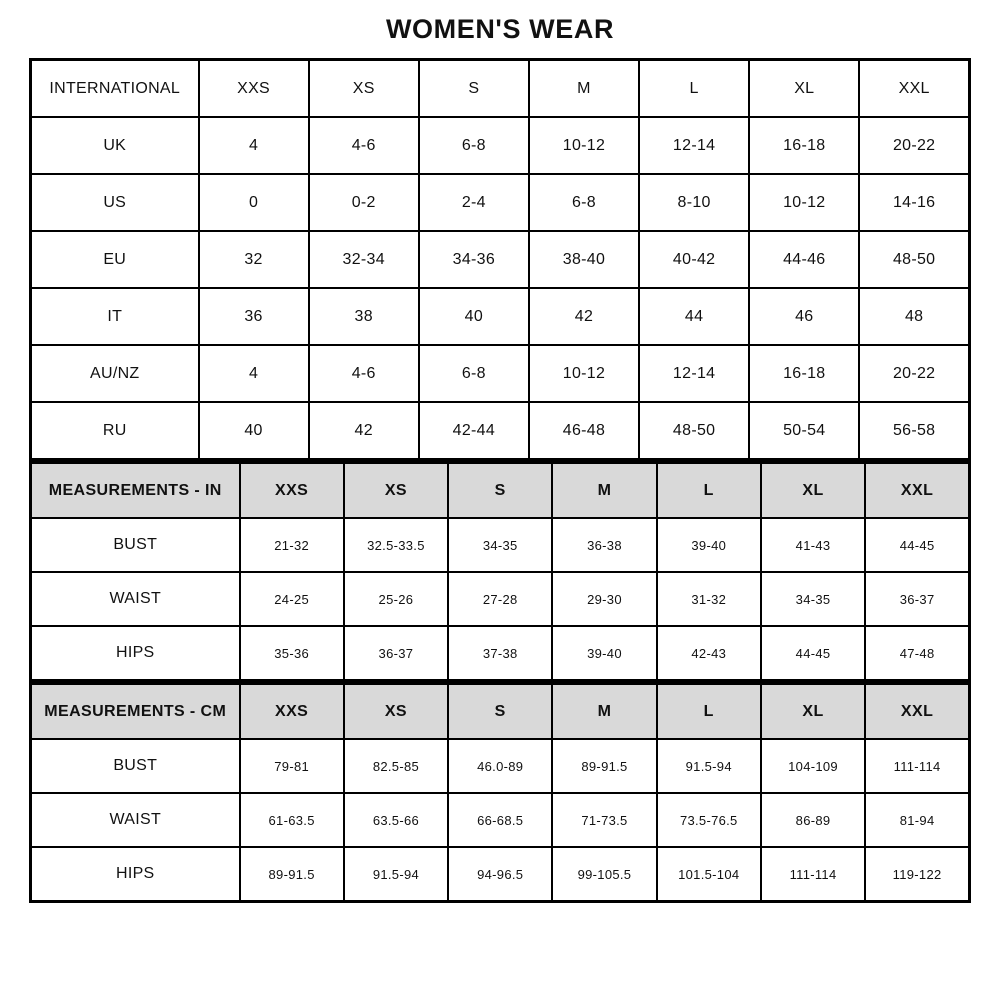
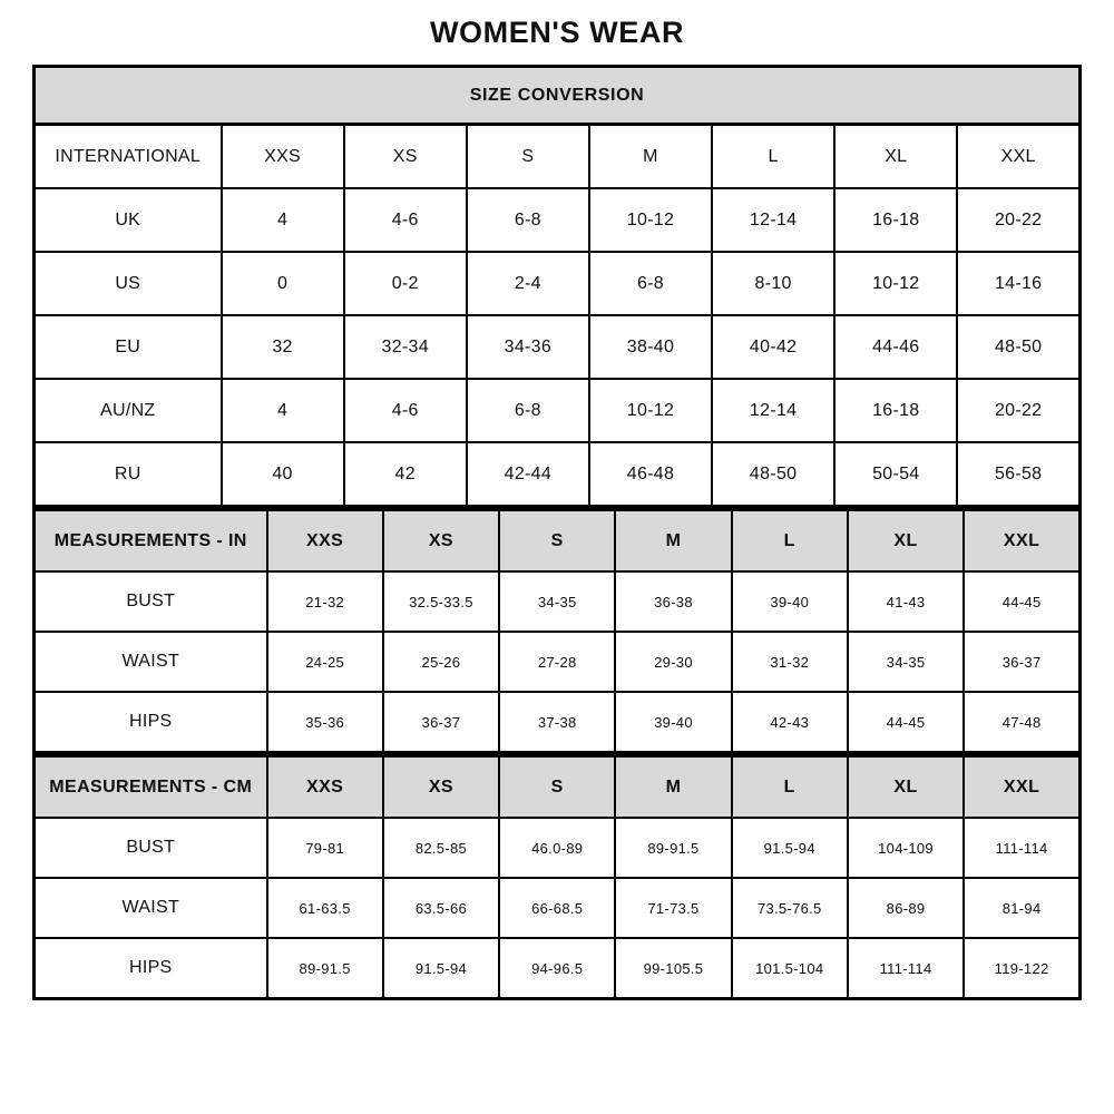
  WOMEN'S WEAR
+ SIZE CONVERSION
  INTERNATIONAL	XXS	XS	S	M	L	XL	XXL
  UK	4	4-6	6-8	10-12	12-14	16-18	20-22
  US	0	0-2	2-4	6-8	8-10	10-12	14-16
  EU	32	32-34	34-36	38-40	40-42	44-46	48-50
- IT	36	38	40	42	44	46	48
  AU/NZ	4	4-6	6-8	10-12	12-14	16-18	20-22
  RU	40	42	42-44	46-48	48-50	50-54	56-58
  MEASUREMENTS - IN	XXS	XS	S	M	L	XL	XXL
  BUST	21-32	32.5-33.5	34-35	36-38	39-40	41-43	44-45
  WAIST	24-25	25-26	27-28	29-30	31-32	34-35	36-37
  HIPS	35-36	36-37	37-38	39-40	42-43	44-45	47-48
  MEASUREMENTS - CM	XXS	XS	S	M	L	XL	XXL
  BUST	79-81	82.5-85	46.0-89	89-91.5	91.5-94	104-109	111-114
  WAIST	61-63.5	63.5-66	66-68.5	71-73.5	73.5-76.5	86-89	81-94
  HIPS	89-91.5	91.5-94	94-96.5	99-105.5	101.5-104	111-114	119-122
